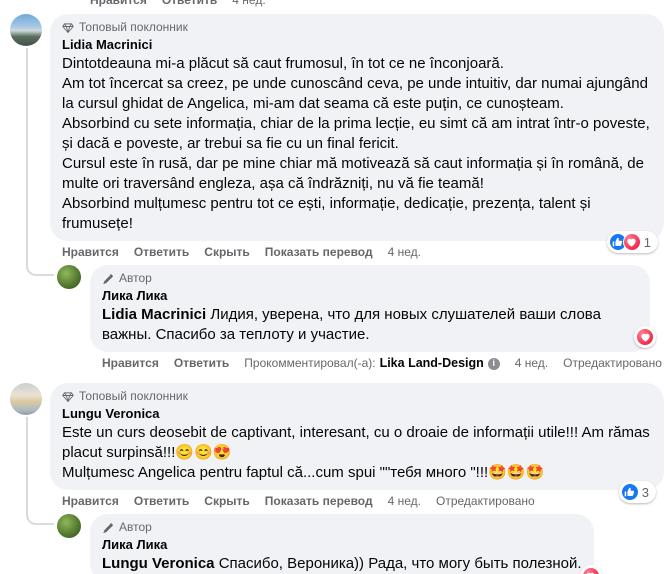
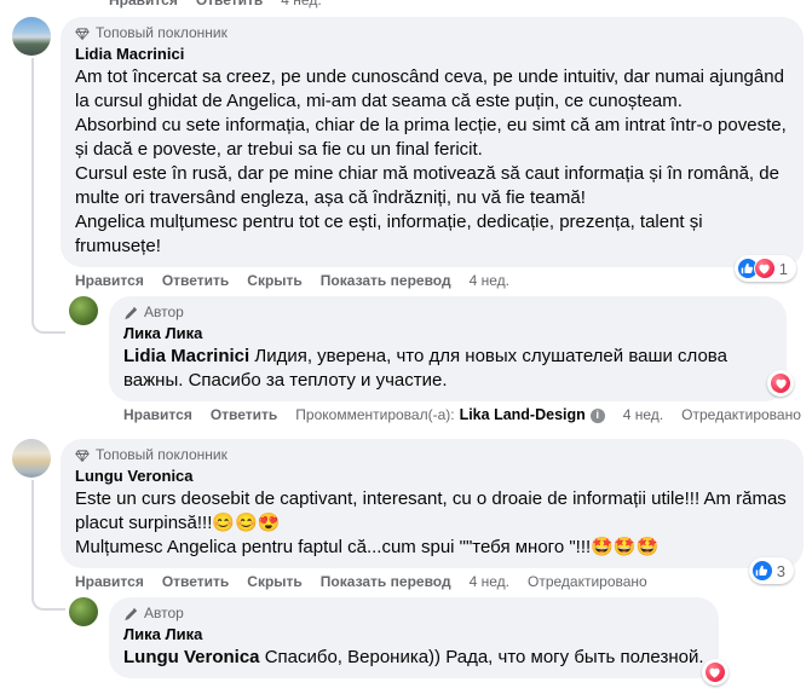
  Нравится
  Ответить
  4 нед.
  Топовый поклонник
  Lidia Macrinici
- Dintotdeauna mi-a plăcut să caut frumosul, în tot ce ne înconjoară.
  Am tot încercat sa creez, pe unde cunoscând ceva, pe unde intuitiv, dar numai ajungând la cursul ghidat de Angelica, mi-am dat seama că este puțin, ce cunoșteam.
  Absorbind cu sete informația, chiar de la prima lecție, eu simt că am intrat într-o poveste, și dacă e poveste, ar trebui sa fie cu un final fericit.
  Cursul este în rusă, dar pe mine chiar mă motivează să caut informația și în română, de multe ori traversând engleza, așa că îndrăzniți, nu vă fie teamă!
- Absorbind mulțumesc pentru tot ce ești, informație, dedicație, prezența, talent și frumusețe!
+ Angelica mulțumesc pentru tot ce ești, informație, dedicație, prezența, talent și frumusețe!
  1
  Нравится
  Ответить
  Скрыть
  Показать перевод
  4 нед.
  Автор
  Лика Лика
  Lidia Macrinici Лидия, уверена, что для новых слушателей ваши слова важны. Спасибо за теплоту и участие.
  Нравится
  Ответить
  Прокомментировал(-а):
  Lika Land-Design
  4 нед.
  Отредактировано
  Топовый поклонник
  Lungu Veronica
  Este un curs deosebit de captivant, interesant, cu o droaie de informații utile!!! Am rămas placut surpinsă!!!😊😊😍
  Mulțumesc Angelica pentru faptul că...cum spui ""тебя много "!!!🤩🤩🤩
  3
  Нравится
  Ответить
  Скрыть
  Показать перевод
  4 нед.
  Отредактировано
  Автор
  Лика Лика
  Lungu Veronica Спасибо, Вероника)) Рада, что могу быть полезной.
